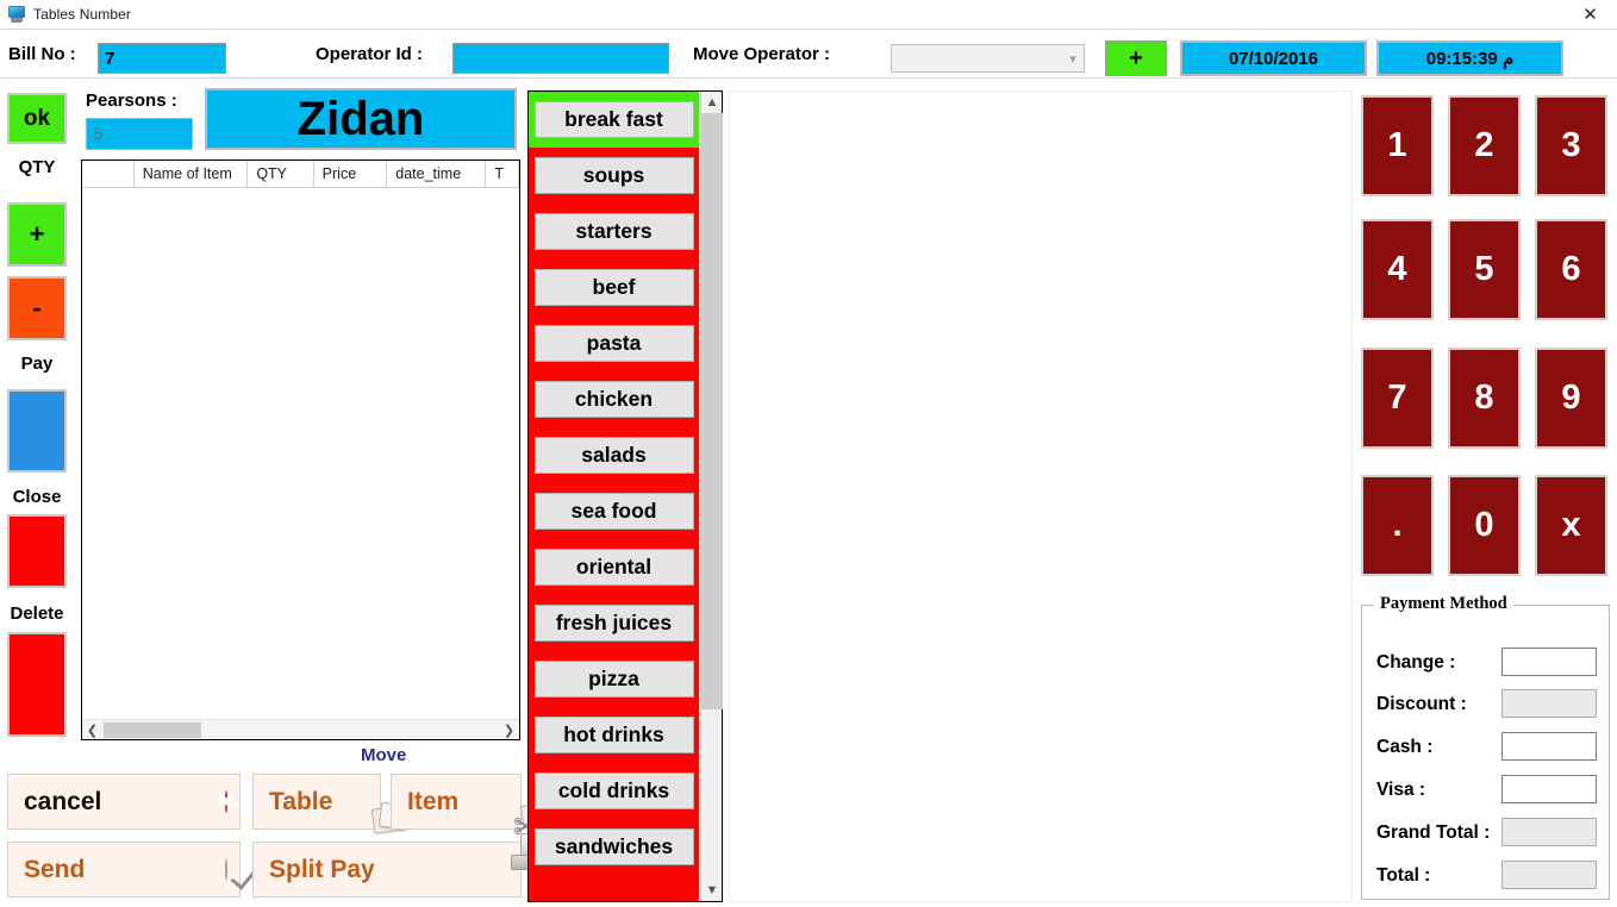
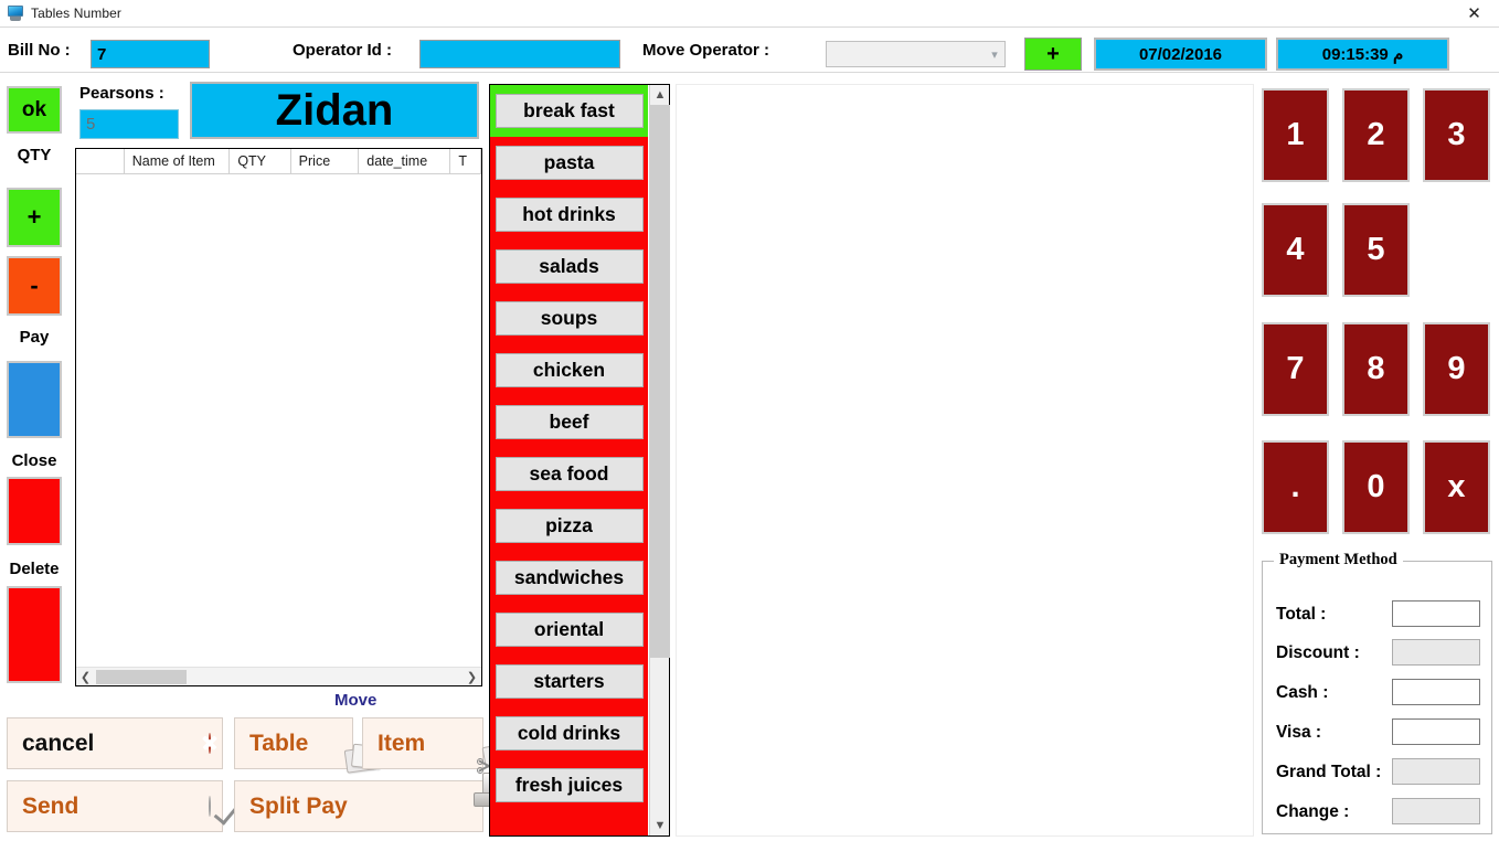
  Tables Number
  ✕
  Bill No :
  7
  Operator Id :
  Move Operator :
  ▾
  +
- 07/10/2016
+ 07/02/2016
  09:15:39 م
  ok
  QTY
  +
  -
  Pay
  Close
  Delete
  Pearsons :
  5
  Zidan
  Name of Item
  QTY
  Price
  date_time
  T
  ❮
  ❯
  Move
  cancel
  Table
  Item
  Send
  Split Pay
  break fast
- soups
+ pasta
- starters
+ hot drinks
- beef
+ salads
- pasta
+ soups
  chicken
- salads
+ beef
  sea food
- oriental
+ pizza
- fresh juices
+ sandwiches
- pizza
+ oriental
- hot drinks
+ starters
  cold drinks
- sandwiches
+ fresh juices
  ▲
  ▼
  1
  2
  3
  4
  5
- 6
  7
  8
  9
  .
  0
  x
  Payment Method
- Change :
+ Total :
  Discount :
  Cash :
  Visa :
  Grand Total :
- Total :
+ Change :
